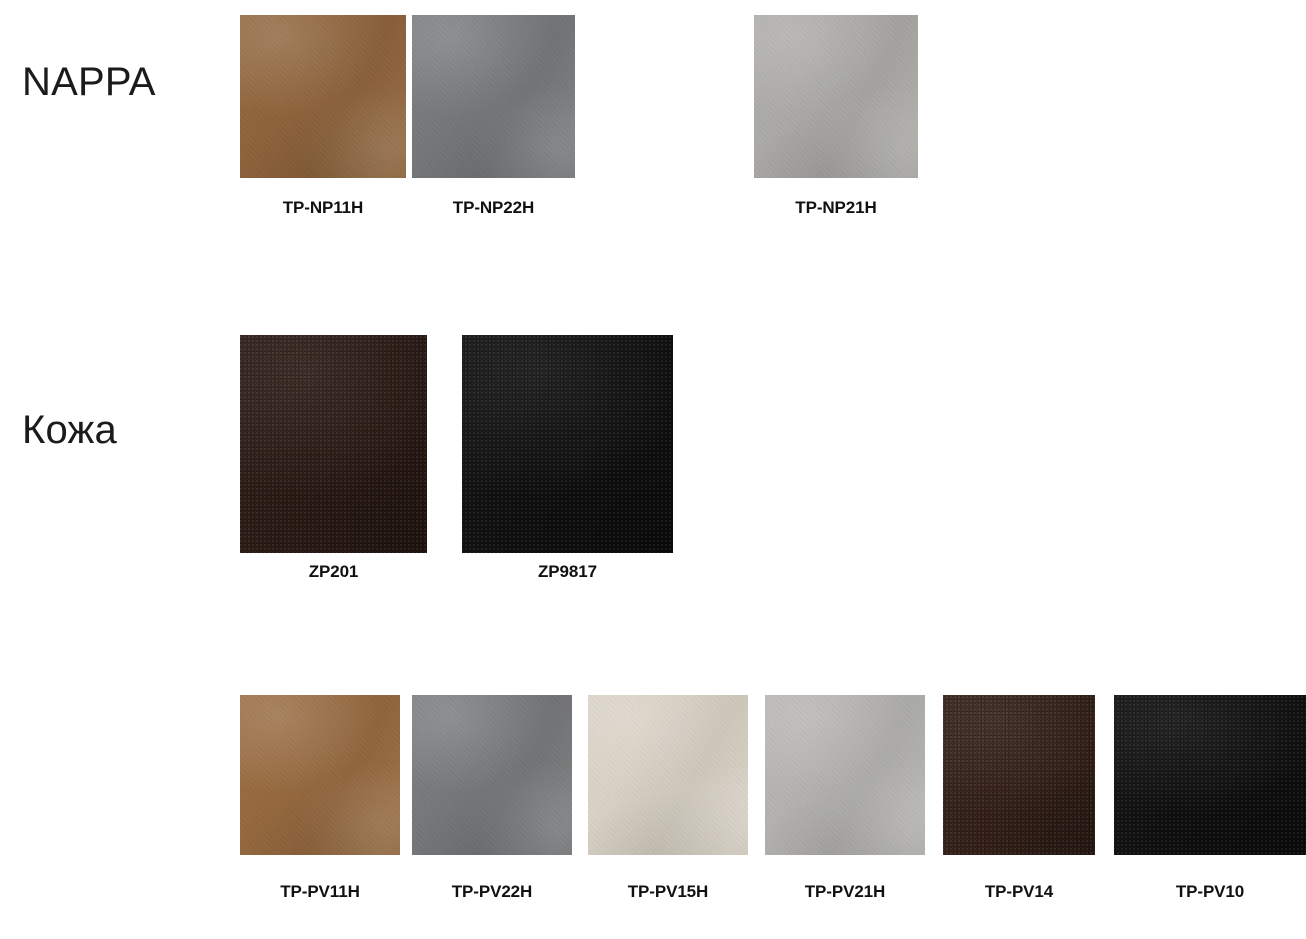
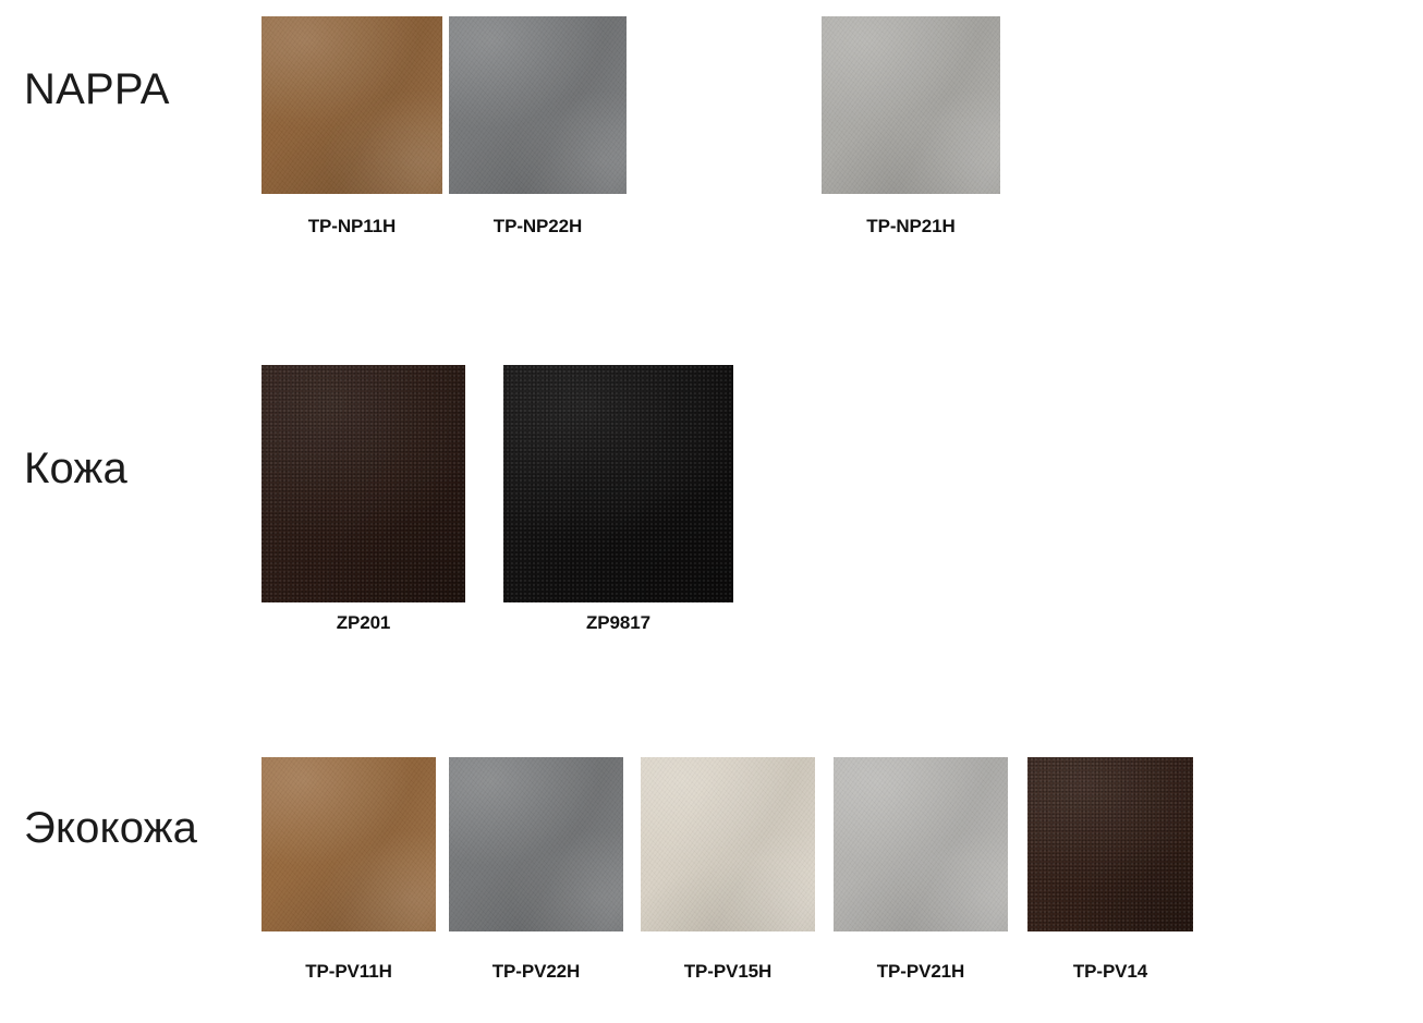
  NAPPA
  TP-NP11H
  TP-NP22H
  TP-NP21H
  Кожа
  ZP201
  ZP9817
+ Экокожа
  TP-PV11H
  TP-PV22H
  TP-PV15H
  TP-PV21H
  TP-PV14
- TP-PV10
